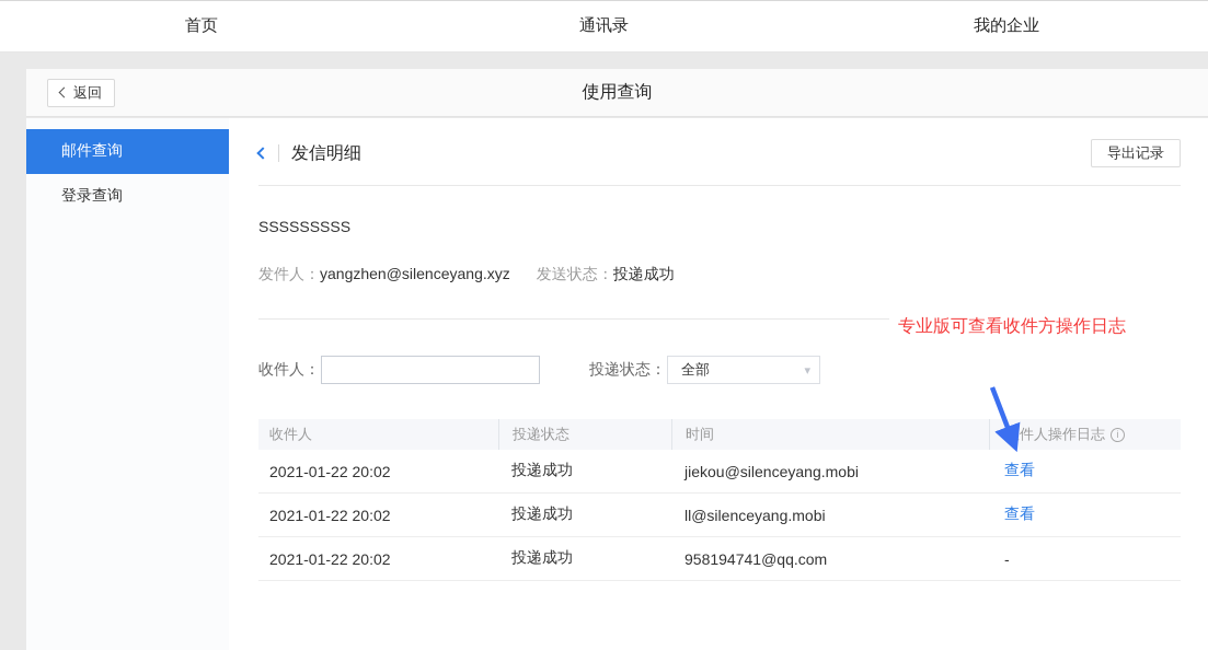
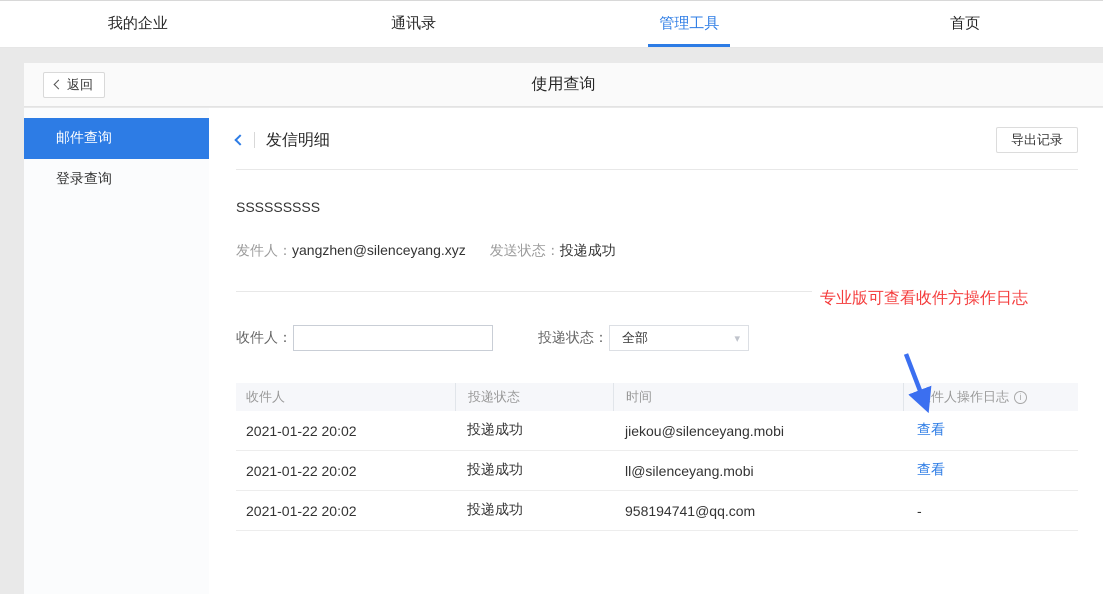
- 首页
+ 我的企业
  通讯录
+ 管理工具
- 我的企业
+ 首页
  使用查询
  返回
  邮件查询
  登录查询
  发信明细
  导出记录
  SSSSSSSSS
  发件人：
  yangzhen@silenceyang.xyz
  发送状态：
  投递成功
  收件人：
  投递状态：
  全部
  ▾
  收件人
  投递状态
  时间
  件人操作日志
  i
  2021-01-22 20:02
  投递成功
  jiekou@silenceyang.mobi
  查看
  2021-01-22 20:02
  投递成功
  ll@silenceyang.mobi
  查看
  2021-01-22 20:02
  投递成功
  958194741@qq.com
  -
  专业版可查看收件方操作日志
